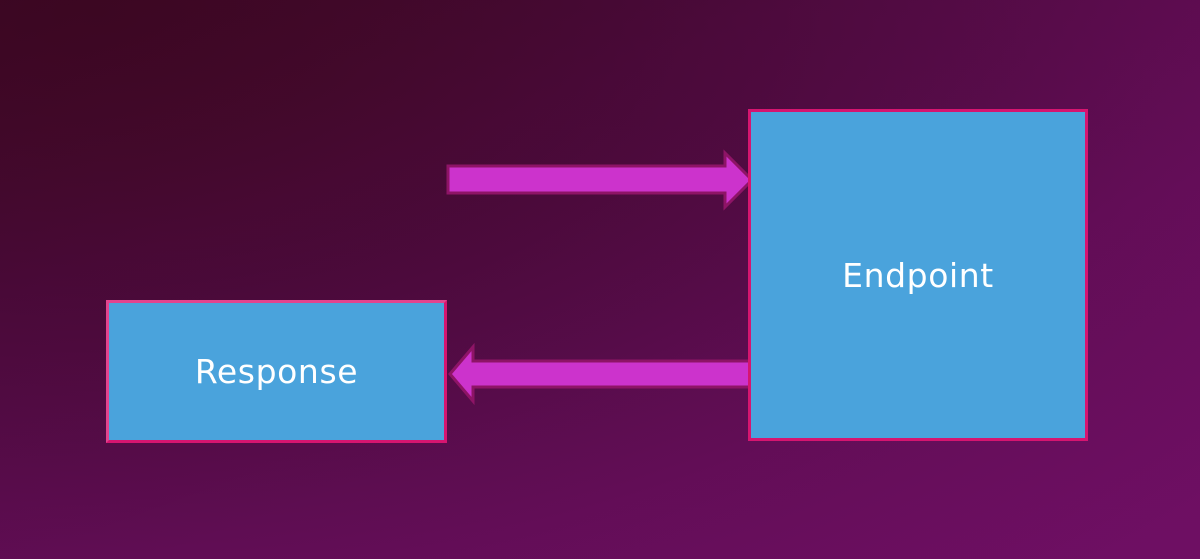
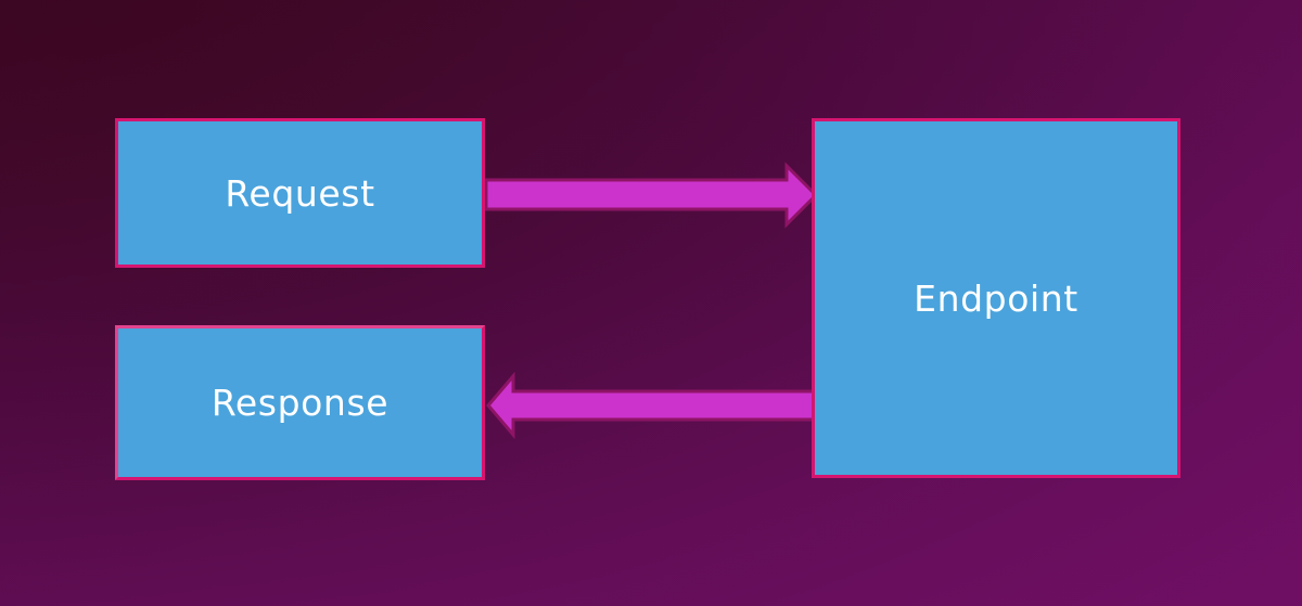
+ Request
  Response
  Endpoint
